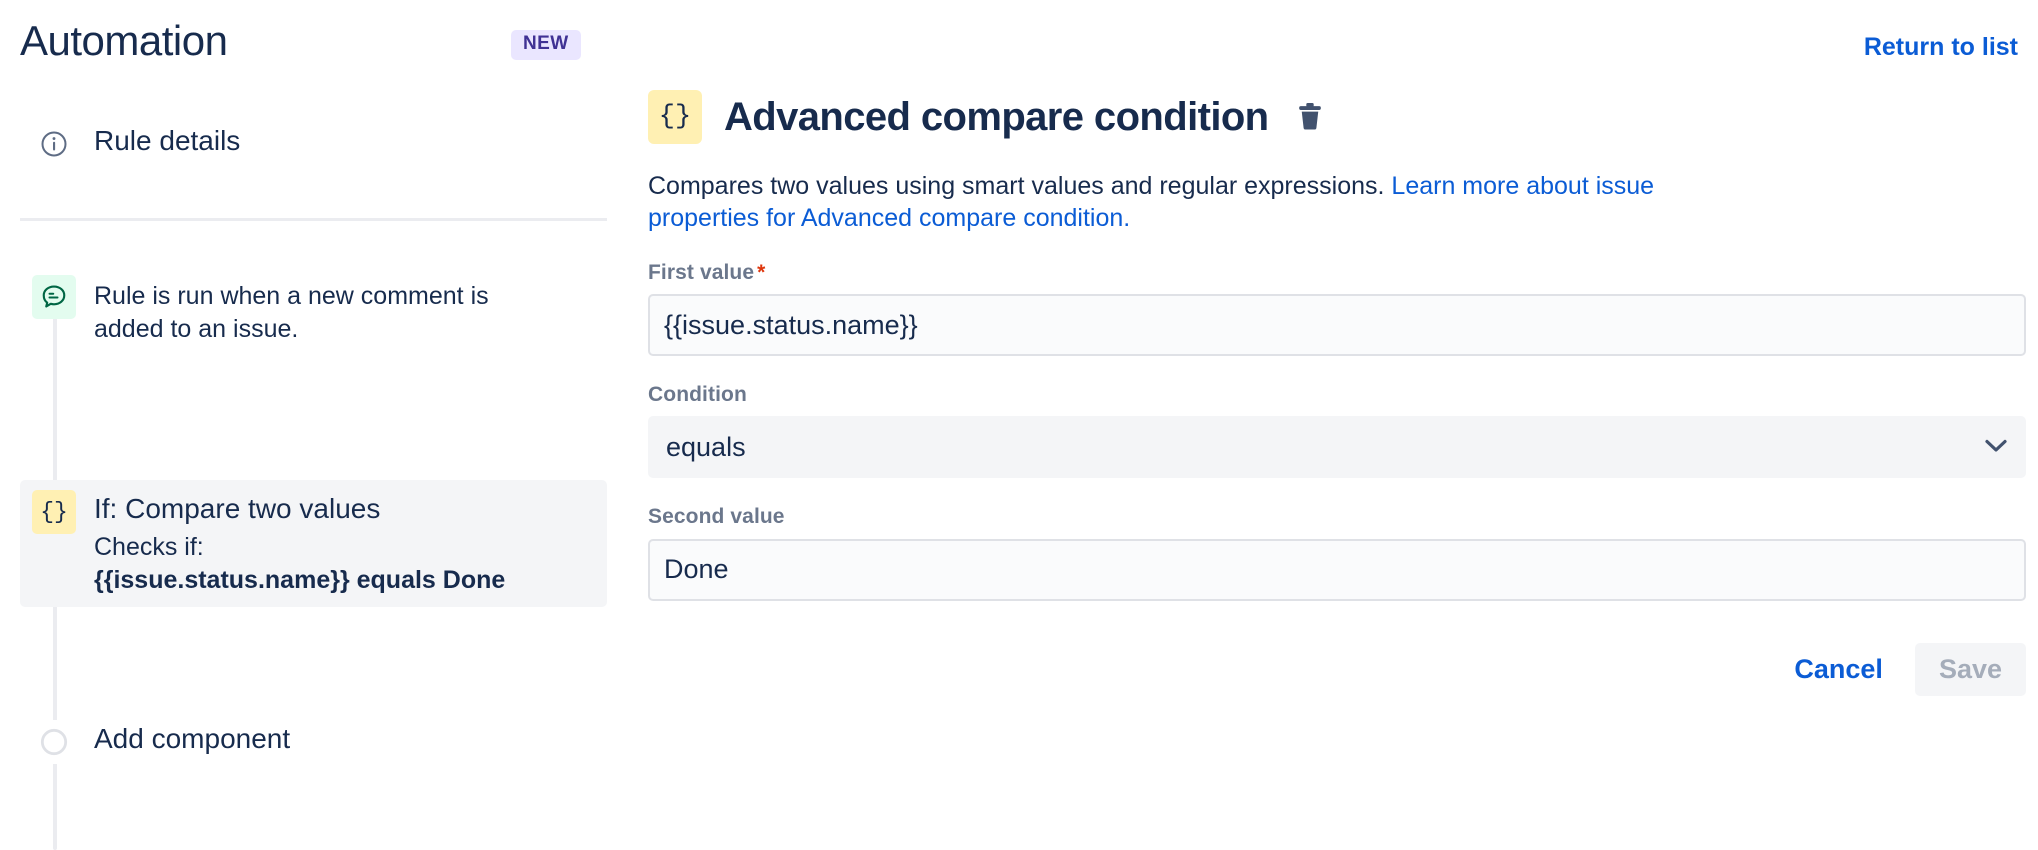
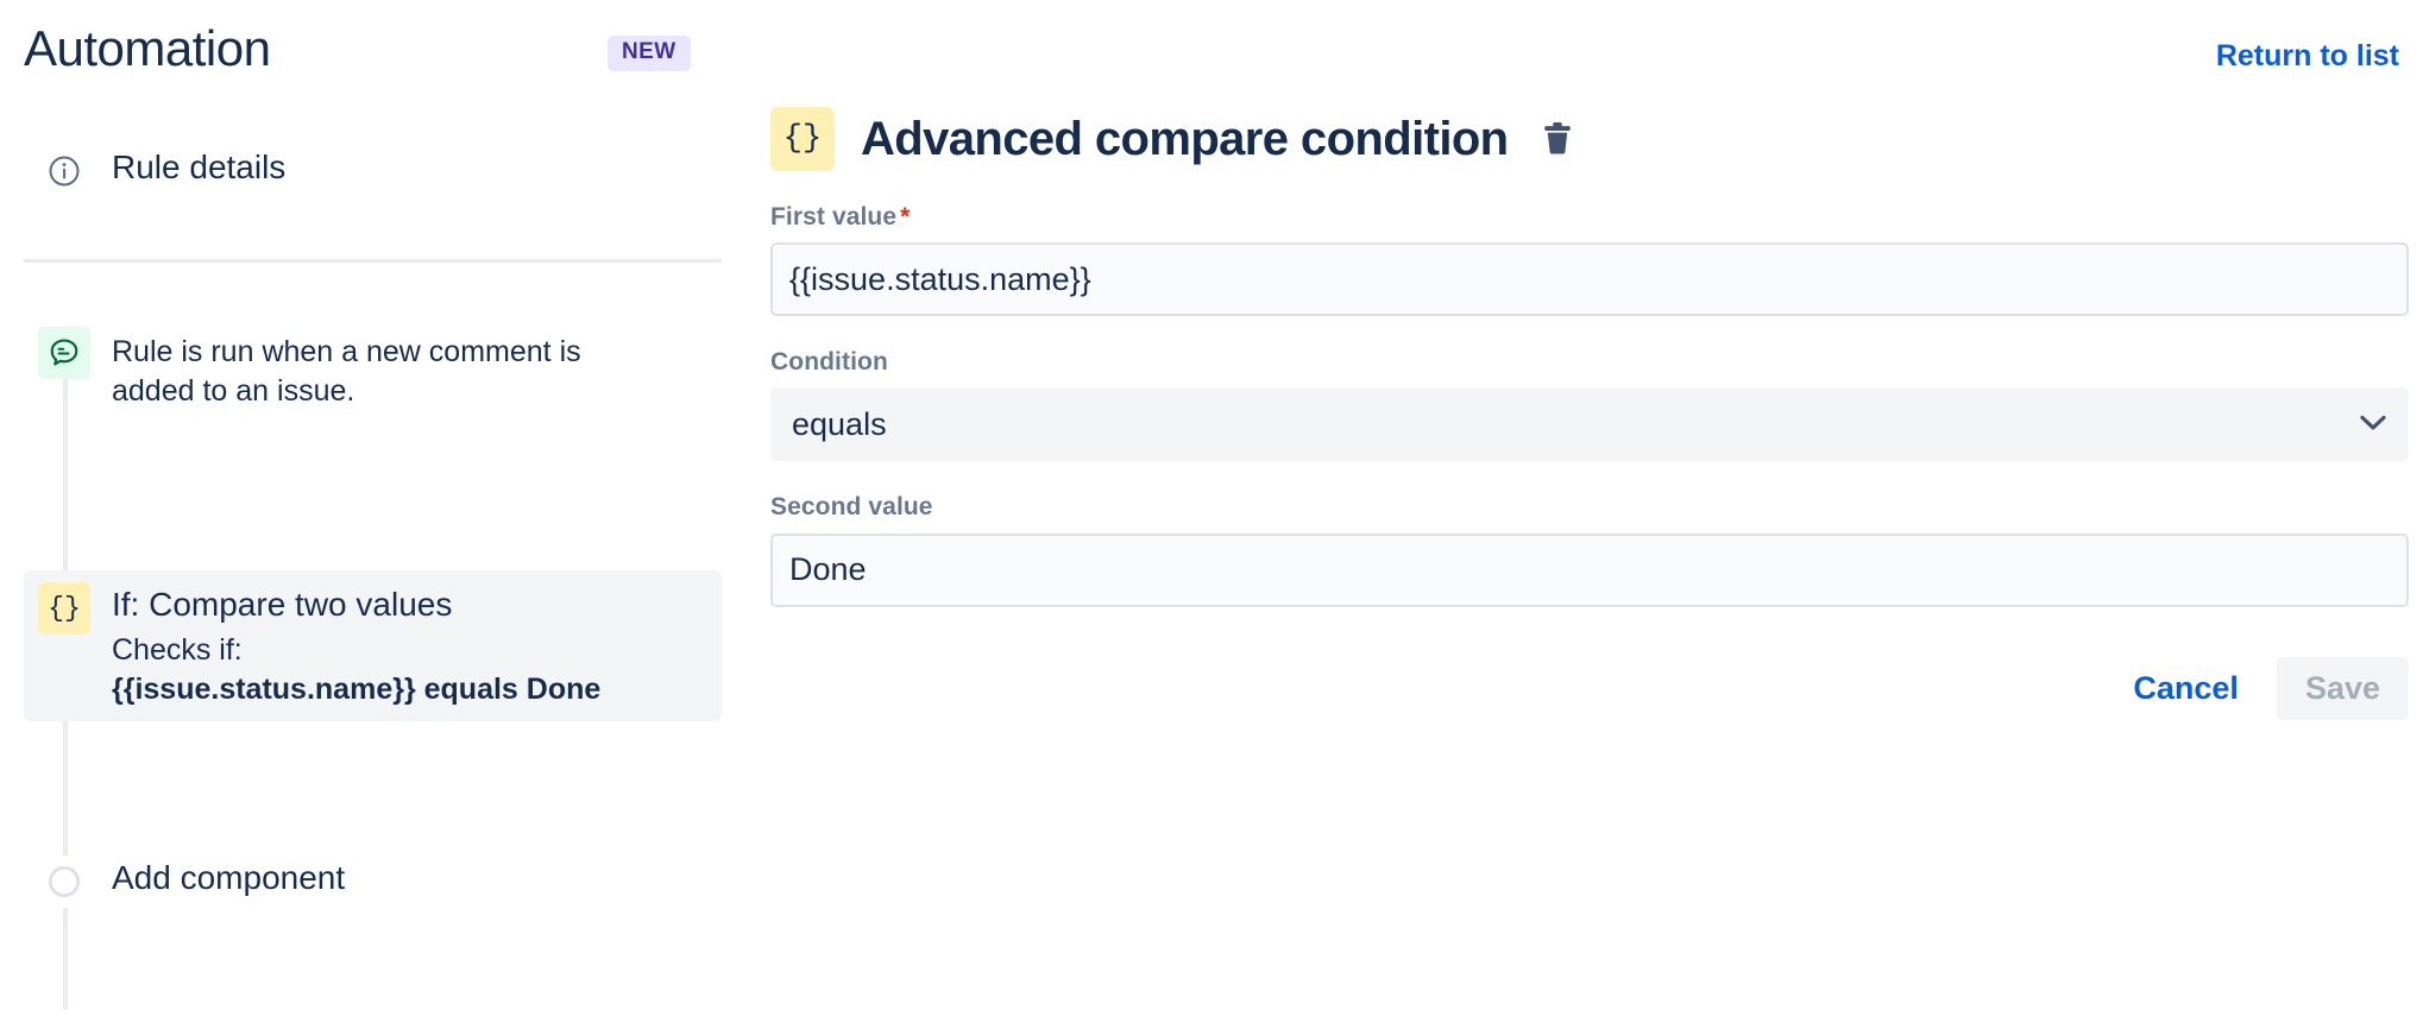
  Automation
  NEW
  Return to list
  Rule details
  Rule is run when a new comment is added to an issue.
  {}
  If: Compare two values
  Checks if:
  {{issue.status.name}} equals Done
  Add component
  {}
  Advanced compare condition
- Compares two values using smart values and regular expressions. Learn more about issue properties for Advanced compare condition.
  First value *
  {{issue.status.name}}
  Condition
  equals
  Second value
  Done
  Cancel
  Save
